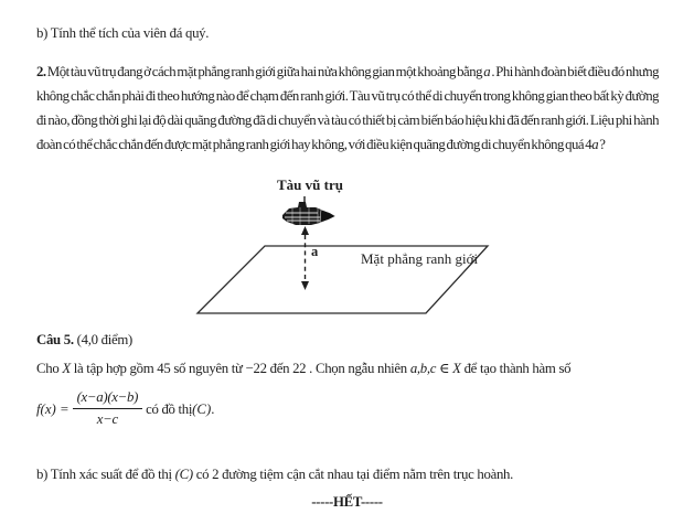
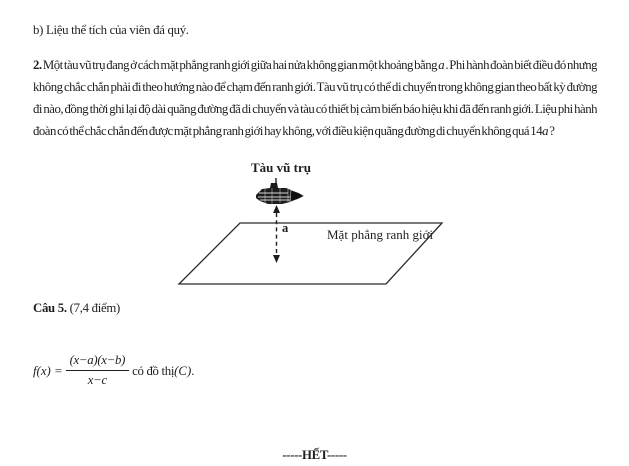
- b) Tính thể tích của viên đá quý.
+ b) Liệu thể tích của viên đá quý.
- 2. Một tàu vũ trụ đang ở cách mặt phẳng ranh giới giữa hai nửa không gian một khoảng bằng a . Phi hành đoàn biết điều đó nhưng không chắc chắn phải đi theo hướng nào để chạm đến ranh giới. Tàu vũ trụ có thể di chuyển trong không gian theo bất kỳ đường đi nào, đồng thời ghi lại độ dài quãng đường đã di chuyển và tàu có thiết bị cảm biến báo hiệu khi đã đến ranh giới. Liệu phi hành đoàn có thể chắc chắn đến được mặt phẳng ranh giới hay không, với điều kiện quãng đường di chuyển không quá 4a ?
+ 2. Một tàu vũ trụ đang ở cách mặt phẳng ranh giới giữa hai nửa không gian một khoảng bằng a . Phi hành đoàn biết điều đó nhưng không chắc chắn phải đi theo hướng nào để chạm đến ranh giới. Tàu vũ trụ có thể di chuyển trong không gian theo bất kỳ đường đi nào, đồng thời ghi lại độ dài quãng đường đã di chuyển và tàu có thiết bị cảm biến báo hiệu khi đã đến ranh giới. Liệu phi hành đoàn có thể chắc chắn đến được mặt phẳng ranh giới hay không, với điều kiện quãng đường di chuyển không quá 14a ?
  Tàu vũ trụ
  a
  Mặt phẳng ranh giới
- Câu 5. (4,0 điểm)
+ Câu 5. (7,4 điểm)
- Cho X là tập hợp gồm 45 số nguyên từ −22 đến 22 . Chọn ngẫu nhiên a,b,c ∈ X để tạo thành hàm số
  f(x) =
  (x−a)(x−b)
  x−c
  có đồ thị
  (C)
  .
- b) Tính xác suất để đồ thị (C) có 2 đường tiệm cận cắt nhau tại điểm nằm trên trục hoành.
  -----HẾT-----
